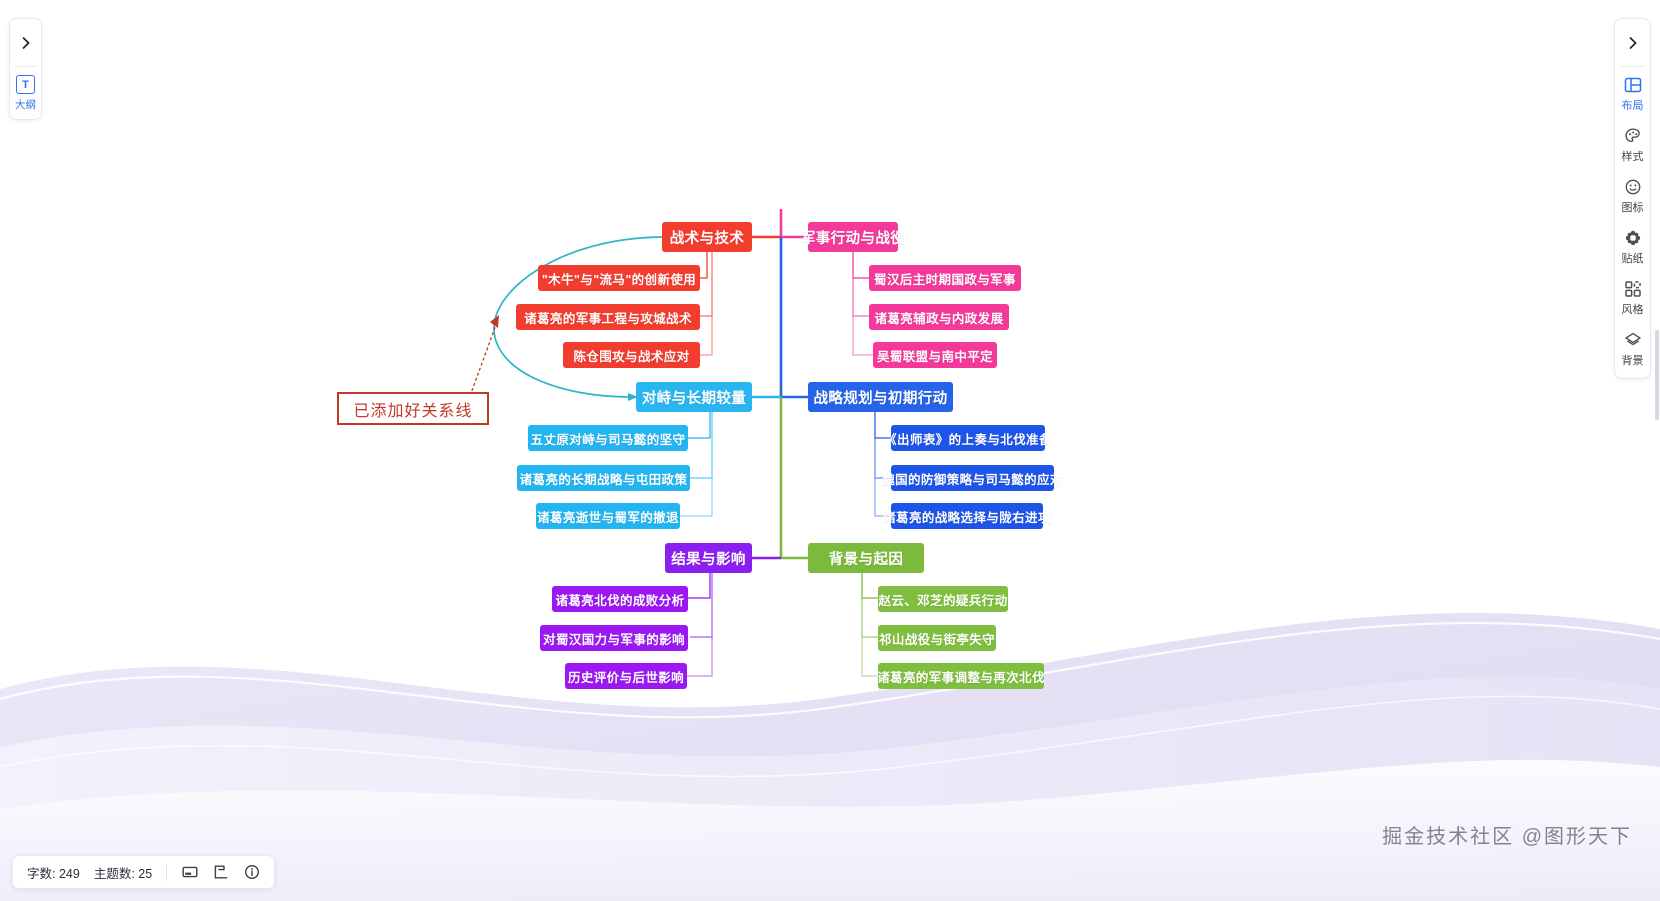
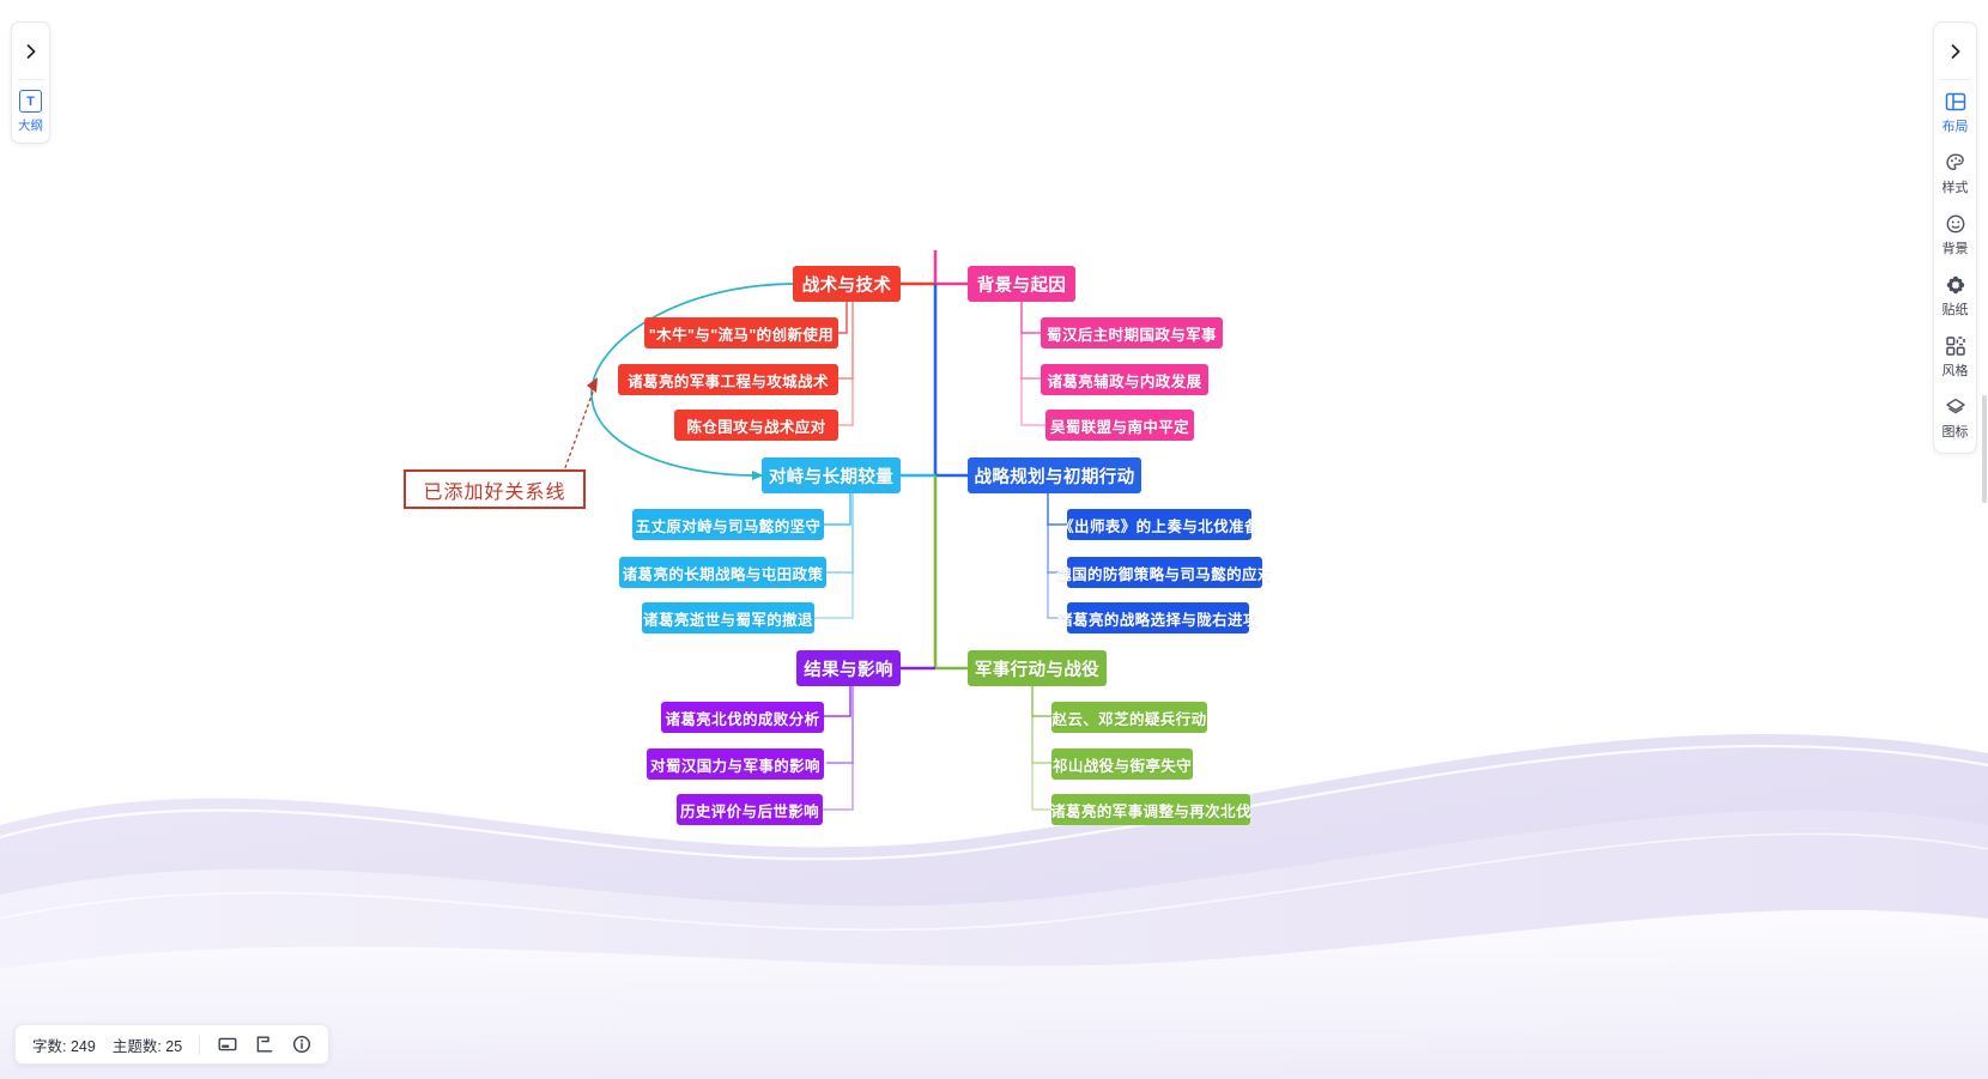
  战术与技术
  "木牛"与"流马"的创新使用
  诸葛亮的军事工程与攻城战术
  陈仓围攻与战术应对
- 军事行动与战役
+ 背景与起因
  蜀汉后主时期国政与军事
  诸葛亮辅政与内政发展
  吴蜀联盟与南中平定
  对峙与长期较量
  五丈原对峙与司马懿的坚守
  诸葛亮的长期战略与屯田政策
  诸葛亮逝世与蜀军的撤退
  战略规划与初期行动
  《出师表》的上奏与北伐准备
  魏国的防御策略与司马懿的应对
  诸葛亮的战略选择与陇右进攻
  结果与影响
  诸葛亮北伐的成败分析
  对蜀汉国力与军事的影响
  历史评价与后世影响
- 背景与起因
+ 军事行动与战役
  赵云、邓芝的疑兵行动
  祁山战役与街亭失守
  诸葛亮的军事调整与再次北伐
  已添加好关系线
  T
  大纲
  布局
  样式
- 图标
+ 背景
  贴纸
  风格
- 背景
+ 图标
  字数: 249
  主题数: 25
- 掘金技术社区 @图形天下
